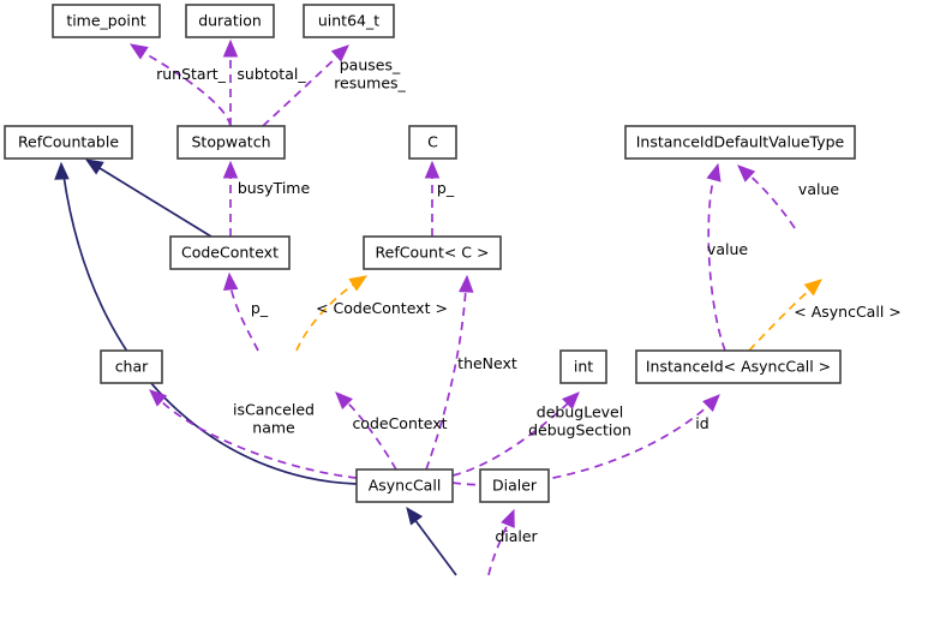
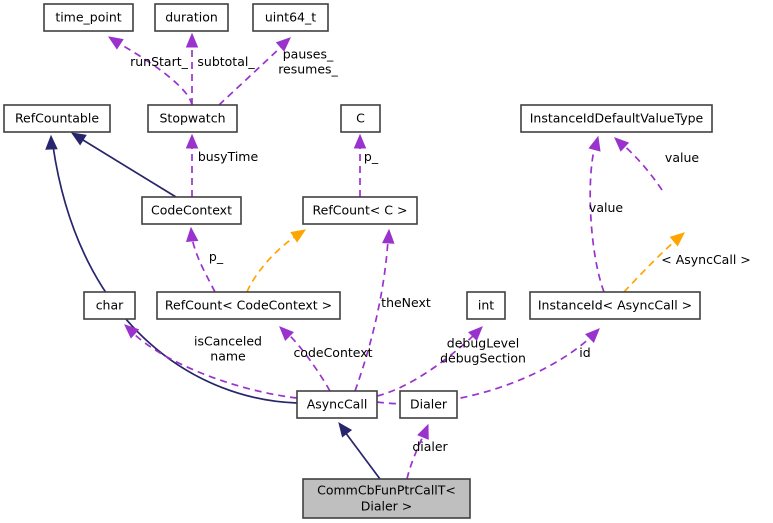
  runStart_
  subtotal_
  pauses_ resumes_
  busyTime
  p_
  value
  value
  p_
- < CodeContext >
  < AsyncCall >
  isCanceled name
  codeContext
  theNext
  debugLevel debugSection
  id
  dialer
  time_point
  duration
  uint64_t
  RefCountable
  Stopwatch
  C
  InstanceIdDefaultValueType
  CodeContext
  RefCount< C >
  char
+ RefCount< CodeContext >
  int
  InstanceId< AsyncCall >
  AsyncCall
  Dialer
+ CommCbFunPtrCallT< Dialer >
